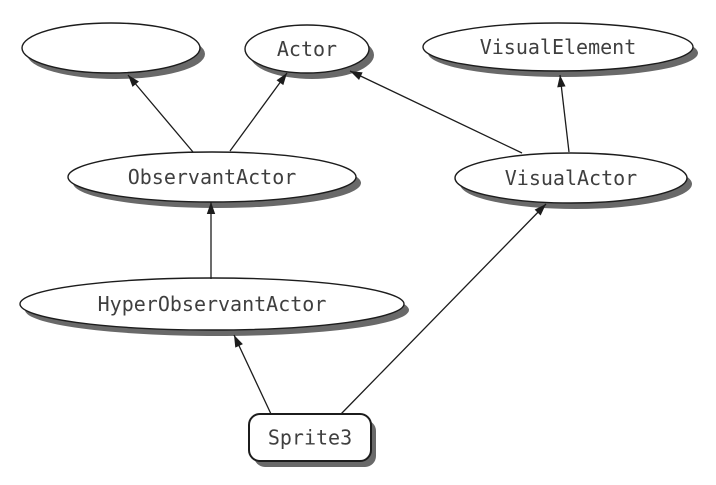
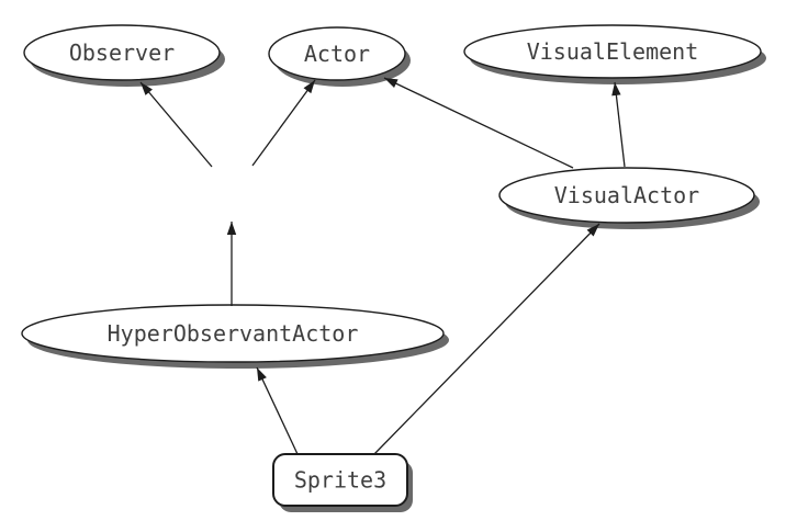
+ Observer
  Actor
  VisualElement
- ObservantActor
  VisualActor
  HyperObservantActor
  Sprite3
